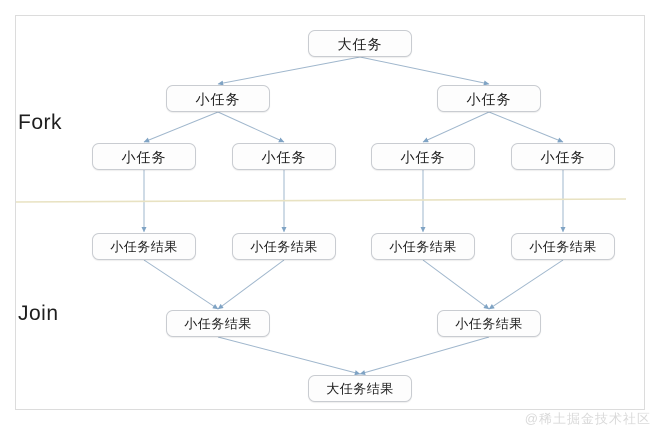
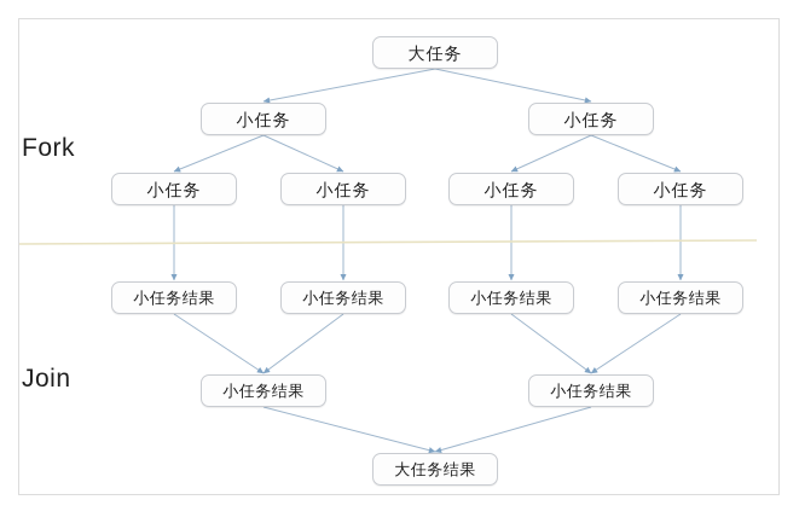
  大任务
  小任务
  小任务
  小任务
  小任务
  小任务
  小任务
  小任务结果
  小任务结果
  小任务结果
  小任务结果
  小任务结果
  小任务结果
  大任务结果
  Fork
  Join
- @稀土掘金技术社区
